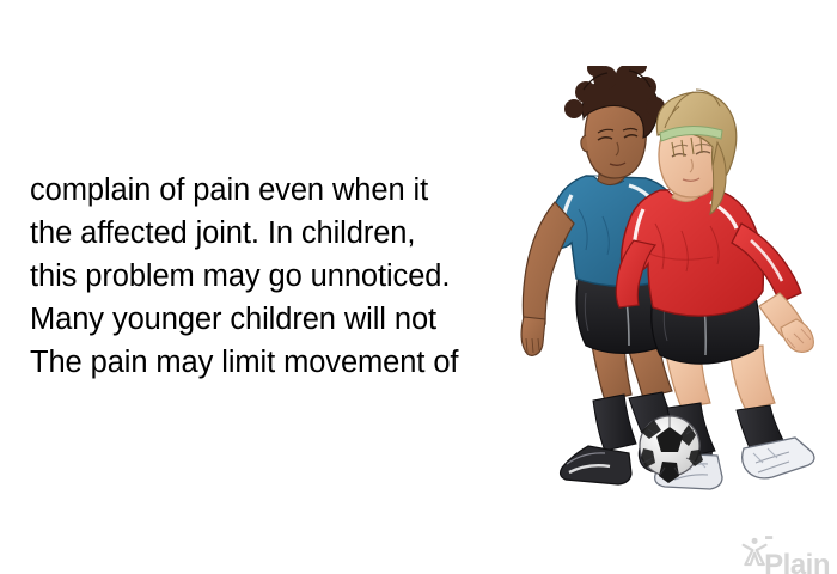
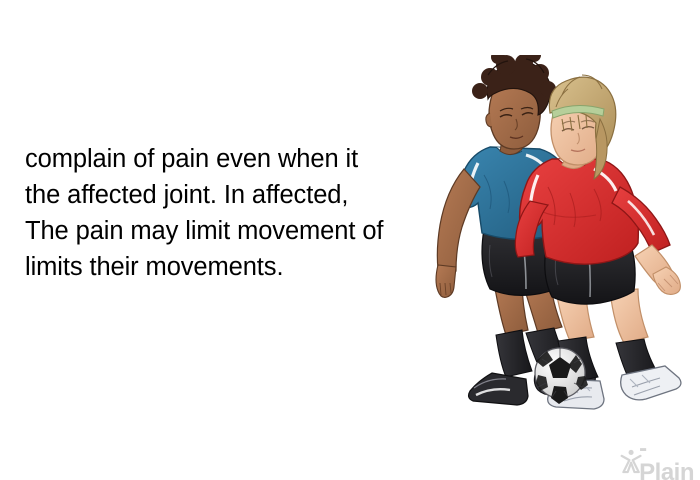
  complain of pain even when it
- the affected joint. In children,
+ the affected joint. In affected,
- this problem may go unnoticed.
- Many younger children will not
  The pain may limit movement of
+ limits their movements.
  -Plain
